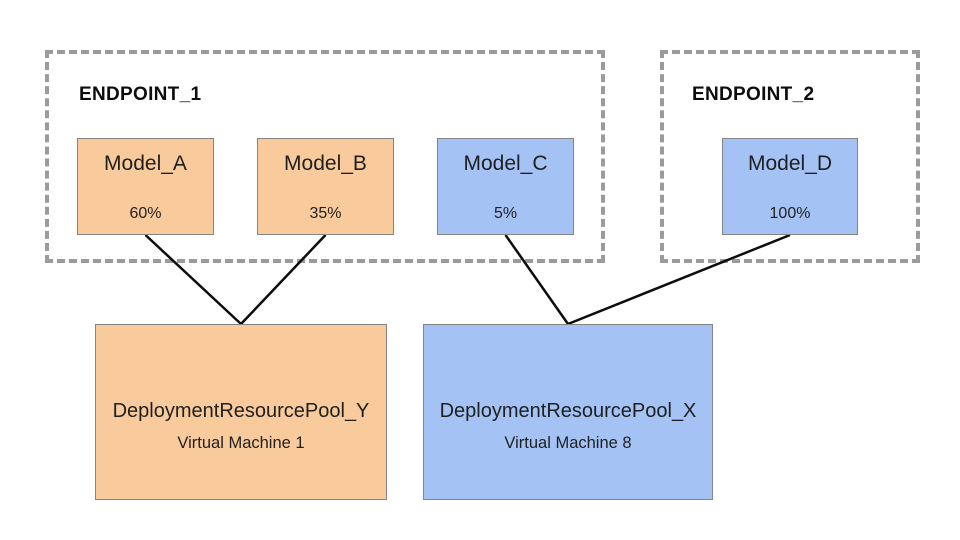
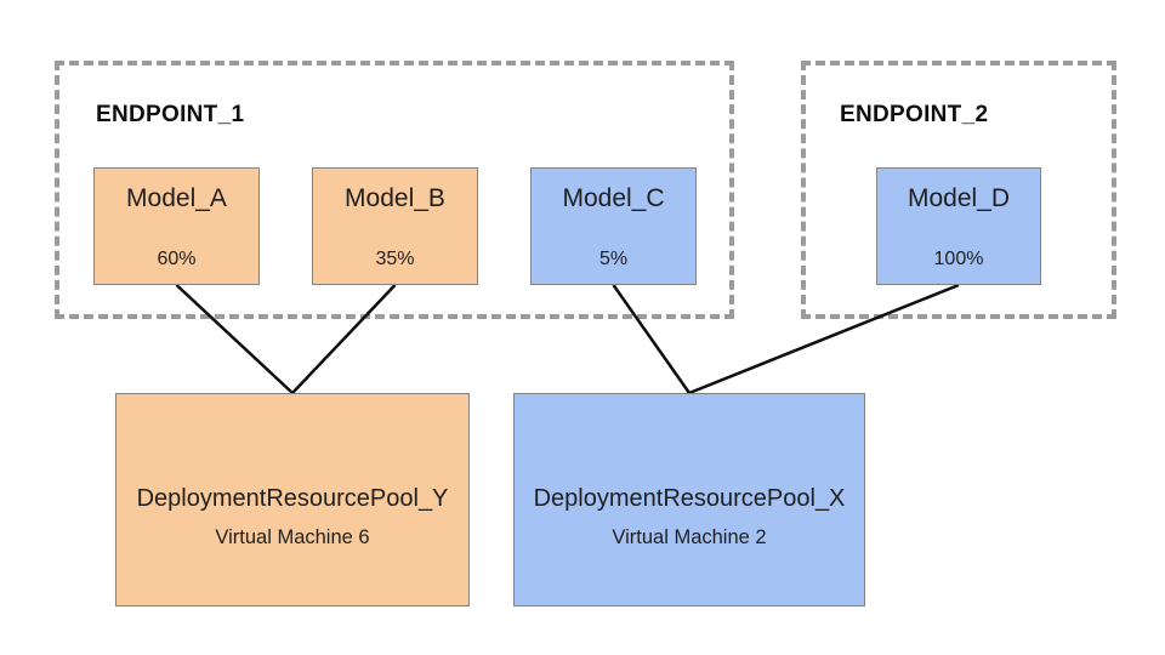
  ENDPOINT_1
  ENDPOINT_2
  Model_A
  60%
  Model_B
  35%
  Model_C
  5%
  Model_D
  100%
  DeploymentResourcePool_Y
- Virtual Machine 1
+ Virtual Machine 6
  DeploymentResourcePool_X
- Virtual Machine 8
+ Virtual Machine 2
